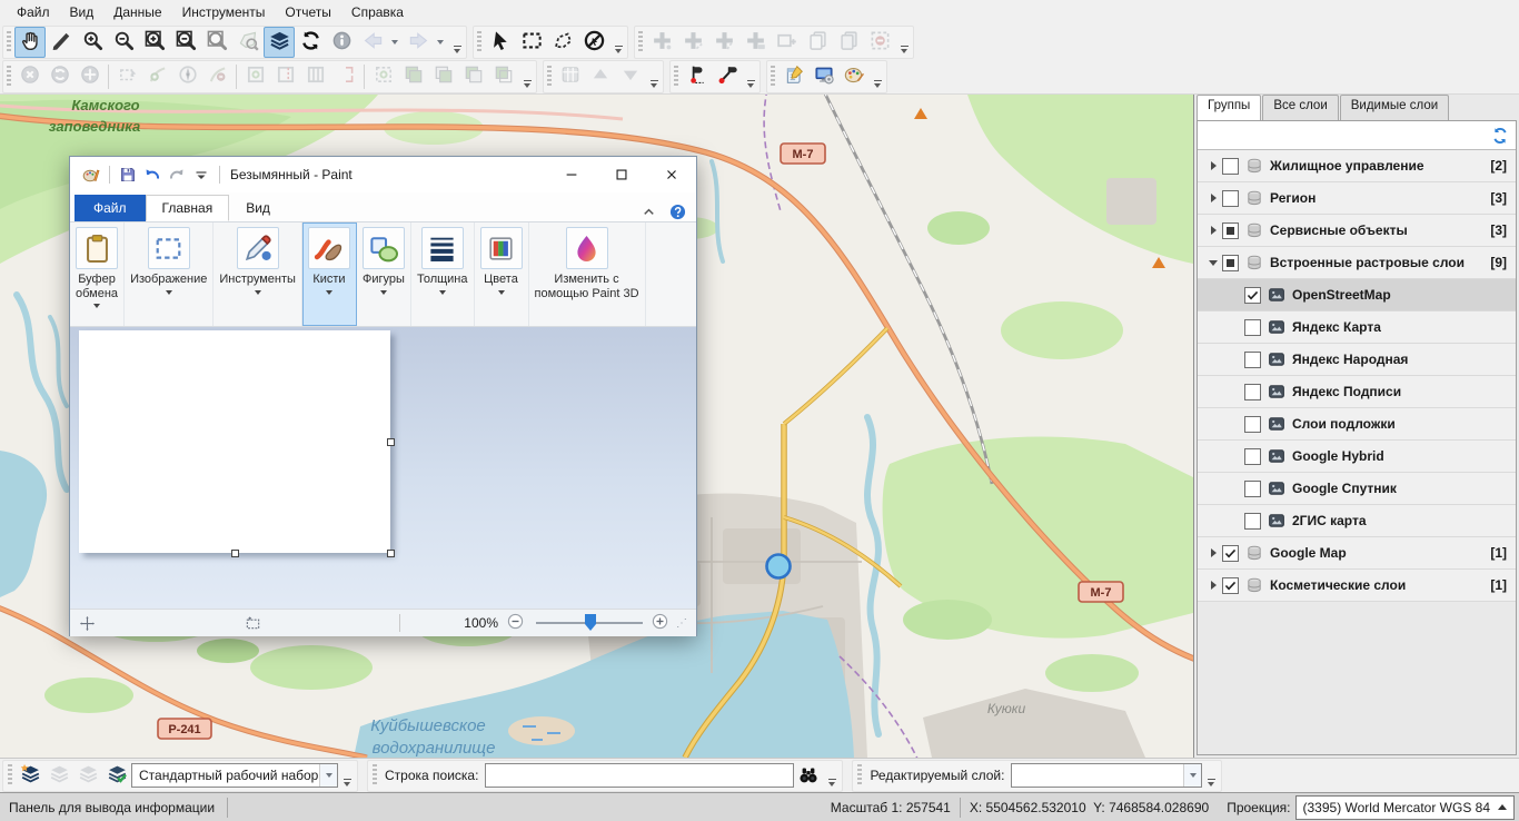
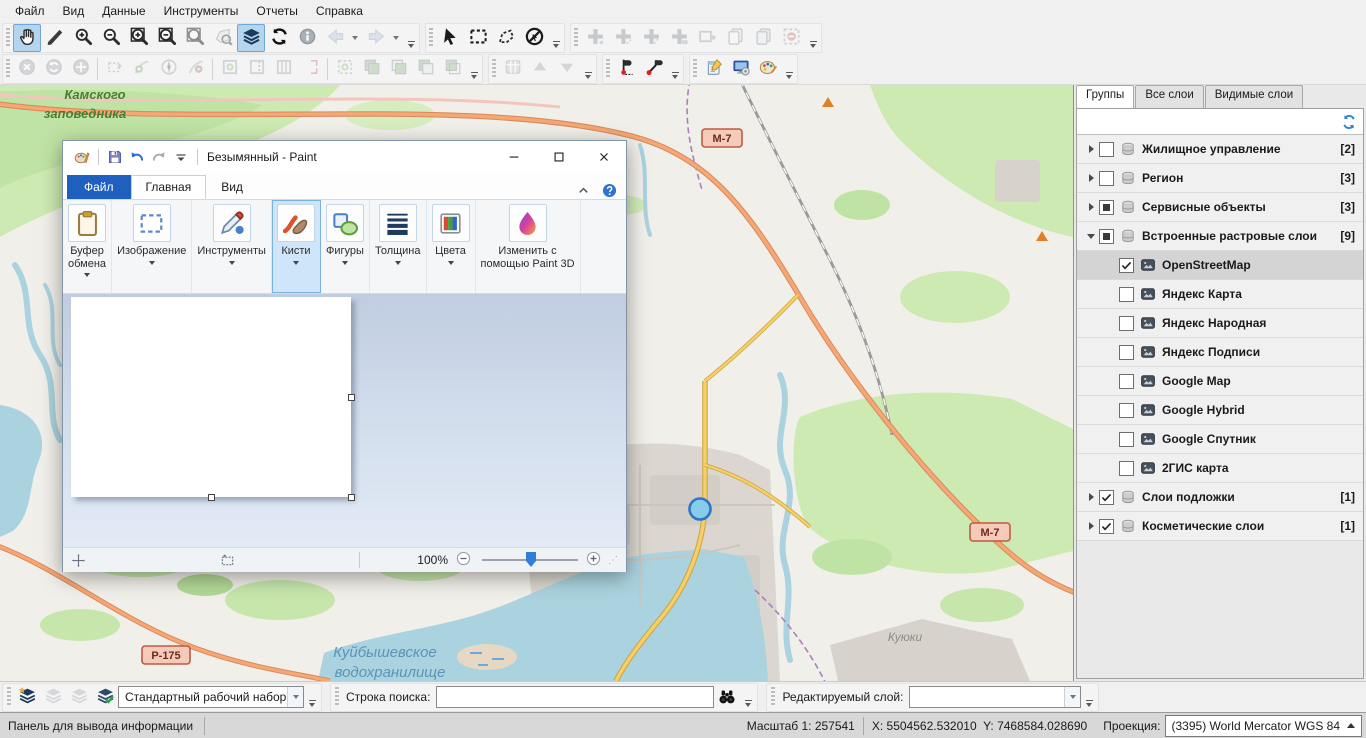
  Файл
  Вид
  Данные
  Инструменты
  Отчеты
  Справка
  М-7
  М-7
- Р-241
+ Р-175
  Камского
  заповедника
  Куйбышевское
  водохранилище
  Куюки
  Группы
  Все слои
  Видимые слои
  Жилищное управление
  [2]
  Регион
  [3]
  Сервисные объекты
  [3]
  Встроенные растровые слои
  [9]
  OpenStreetMap
  Яндекс Карта
  Яндекс Народная
  Яндекс Подписи
- Слои подложки
+ Google Map
  Google Hybrid
  Google Спутник
  2ГИС карта
- Google Map
+ Слои подложки
  [1]
  Косметические слои
  [1]
  Безымянный - Paint
  Файл
  Главная
  Вид
  Буфер
  обмена
  Изображение
  Инструменты
  Кисти
  Фигуры
  Толщина
  Цвета
  Изменить с
  помощью Paint 3D
  100%
  ⋰
  Стандартный рабочий набор
  Строка поиска:
  Редактируемый слой:
  Панель для вывода информации
  Масштаб 1: 257541
  X: 5504562.532010 Y: 7468584.028690
  Проекция:
  (3395) World Mercator WGS 84
